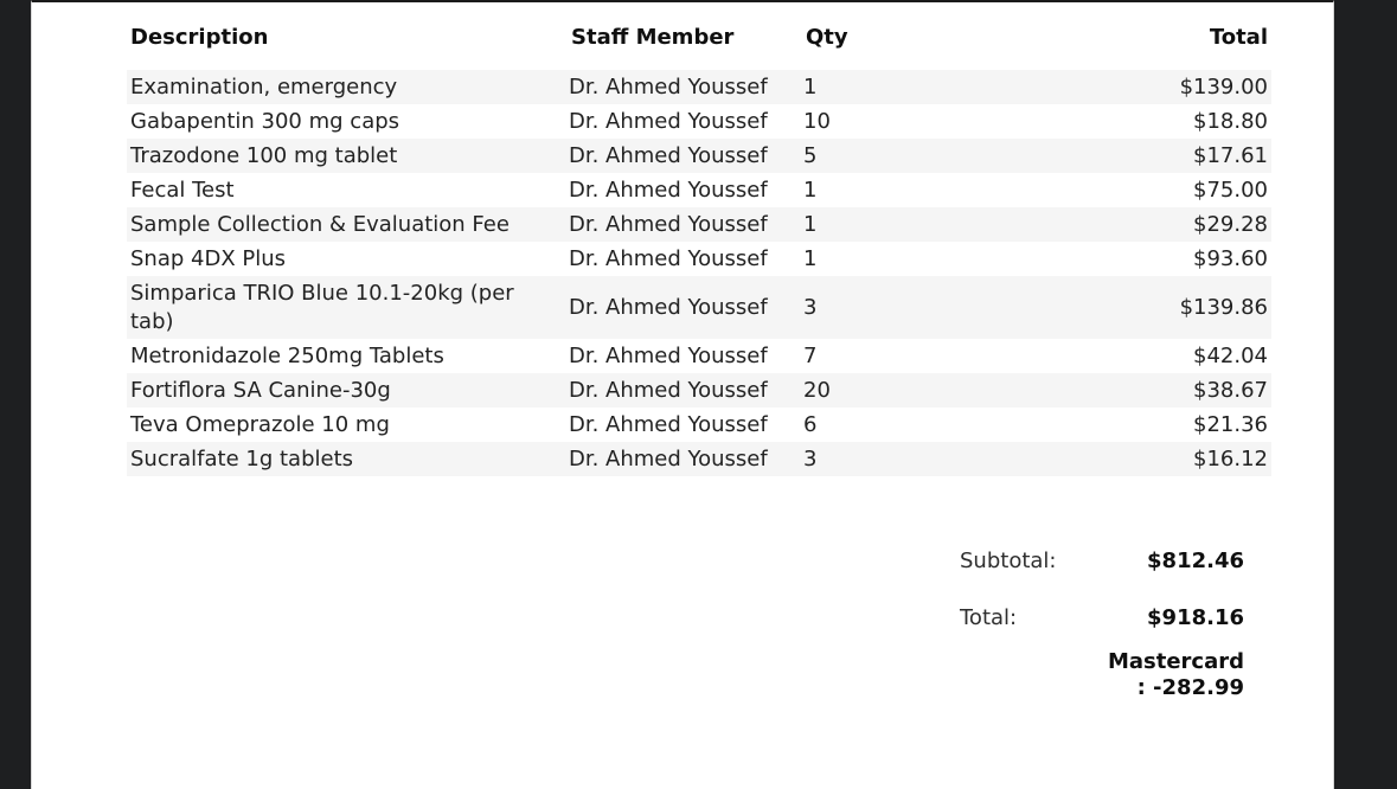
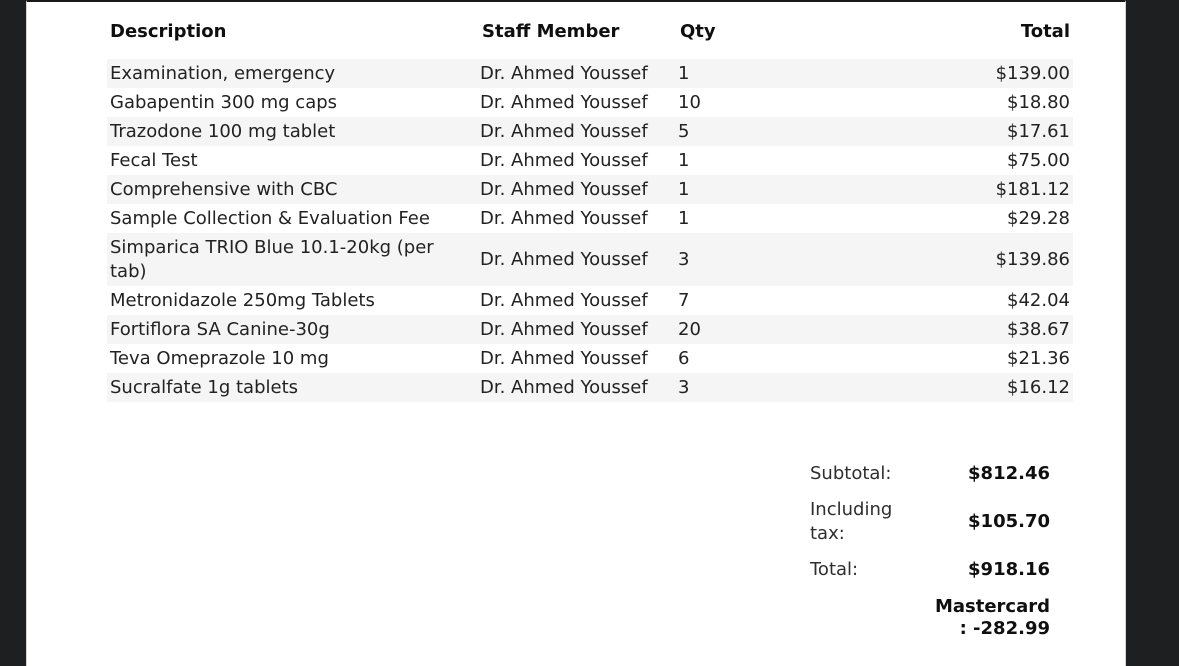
  Description	Staff Member	Qty	Total
  Examination, emergency	Dr. Ahmed Youssef	1	$139.00
  Gabapentin 300 mg caps	Dr. Ahmed Youssef	10	$18.80
  Trazodone 100 mg tablet	Dr. Ahmed Youssef	5	$17.61
  Fecal Test	Dr. Ahmed Youssef	1	$75.00
+ Comprehensive with CBC	Dr. Ahmed Youssef	1	$181.12
  Sample Collection & Evaluation Fee	Dr. Ahmed Youssef	1	$29.28
- Snap 4DX Plus	Dr. Ahmed Youssef	1	$93.60
  Simparica TRIO Blue 10.1-20kg (per tab)	Dr. Ahmed Youssef	3	$139.86
  Metronidazole 250mg Tablets	Dr. Ahmed Youssef	7	$42.04
  Fortiflora SA Canine-30g	Dr. Ahmed Youssef	20	$38.67
  Teva Omeprazole 10 mg	Dr. Ahmed Youssef	6	$21.36
  Sucralfate 1g tablets	Dr. Ahmed Youssef	3	$16.12
  Subtotal:
  $812.46
+ Including tax:
+ $105.70
  Total:
  $918.16
  Mastercard : -282.99
